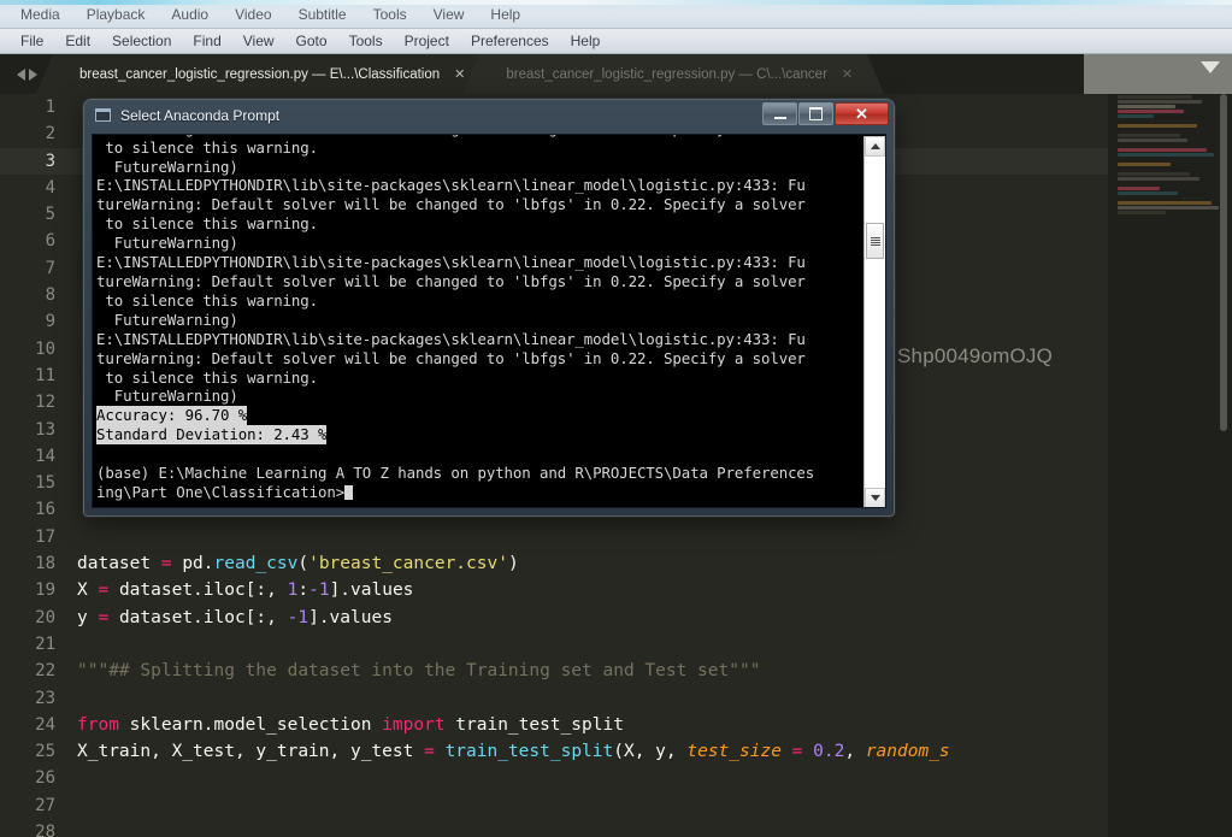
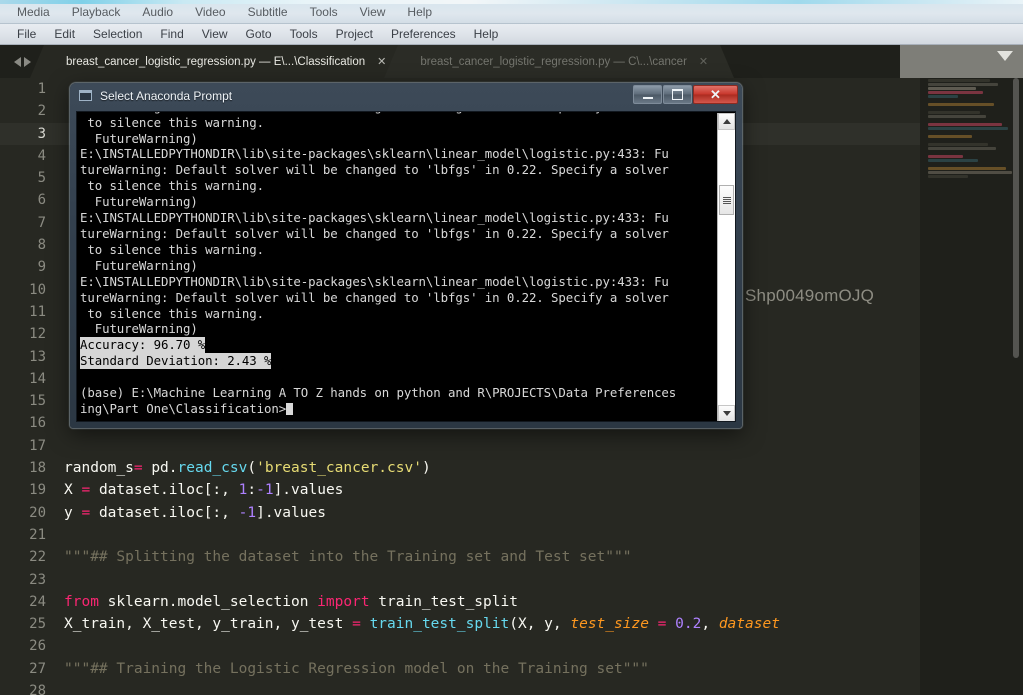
  Media
  Playback
  Audio
  Video
  Subtitle
  Tools
  View
  Help
  File
  Edit
  Selection
  Find
  View
  Goto
  Tools
  Project
  Preferences
  Help
  breast_cancer_logistic_regression.py — E\...\Classification
  ✕
  breast_cancer_logistic_regression.py — C\...\cancer
  ✕
  1
  2
  3
  4
  5
  6
  7
  8
  9
  10
  11
  12
  13
  14
  15
  16
  17
  18
- dataset = pd.read_csv('breast_cancer.csv')
+ random_s= pd.read_csv('breast_cancer.csv')
  19
  X = dataset.iloc[:, 1:-1].values
  20
  y = dataset.iloc[:, -1].values
  21
  22
  """## Splitting the dataset into the Training set and Test set"""
  23
  24
  from sklearn.model_selection import train_test_split
  25
- X_train, X_test, y_train, y_test = train_test_split(X, y, test_size = 0.2, random_s
+ X_train, X_test, y_train, y_test = train_test_split(X, y, test_size = 0.2, dataset
  26
  27
+ """## Training the Logistic Regression model on the Training set"""
  28
  Shp0049omOJQ
  Select Anaconda Prompt
  ✕
  to silence this warning.
  FutureWarning)
  E:\INSTALLEDPYTHONDIR\lib\site-packages\sklearn\linear_model\logistic.py:433: Fu
  tureWarning: Default solver will be changed to 'lbfgs' in 0.22. Specify a solver
  to silence this warning.
  FutureWarning)
  E:\INSTALLEDPYTHONDIR\lib\site-packages\sklearn\linear_model\logistic.py:433: Fu
  tureWarning: Default solver will be changed to 'lbfgs' in 0.22. Specify a solver
  to silence this warning.
  FutureWarning)
  E:\INSTALLEDPYTHONDIR\lib\site-packages\sklearn\linear_model\logistic.py:433: Fu
  tureWarning: Default solver will be changed to 'lbfgs' in 0.22. Specify a solver
  to silence this warning.
  FutureWarning)
  Accuracy: 96.70 %
  Standard Deviation: 2.43 %
  (base) E:\Machine Learning A TO Z hands on python and R\PROJECTS\Data Preferences
  ing\Part One\Classification>
